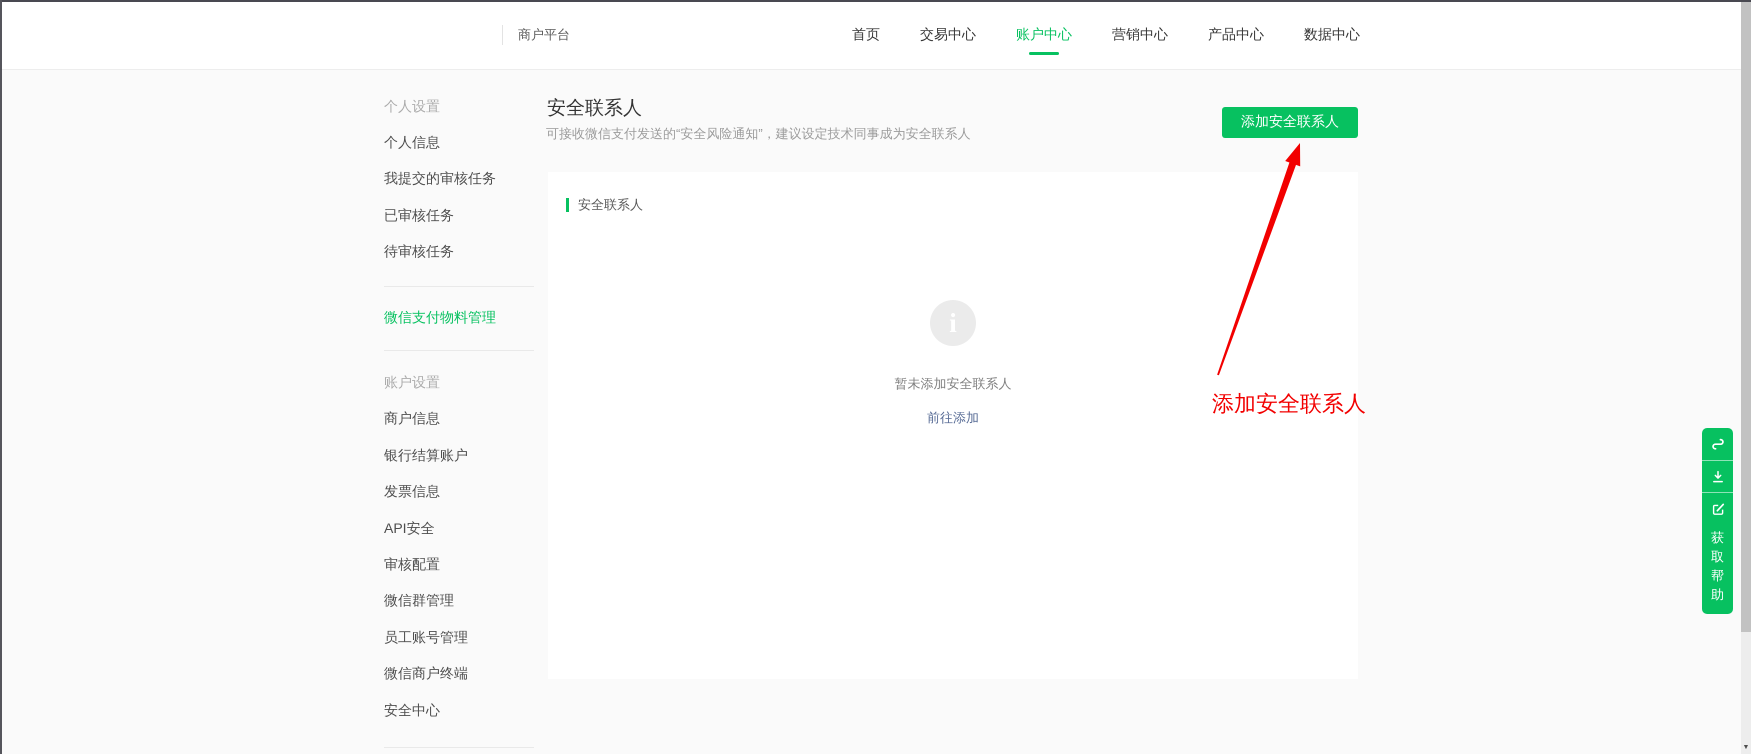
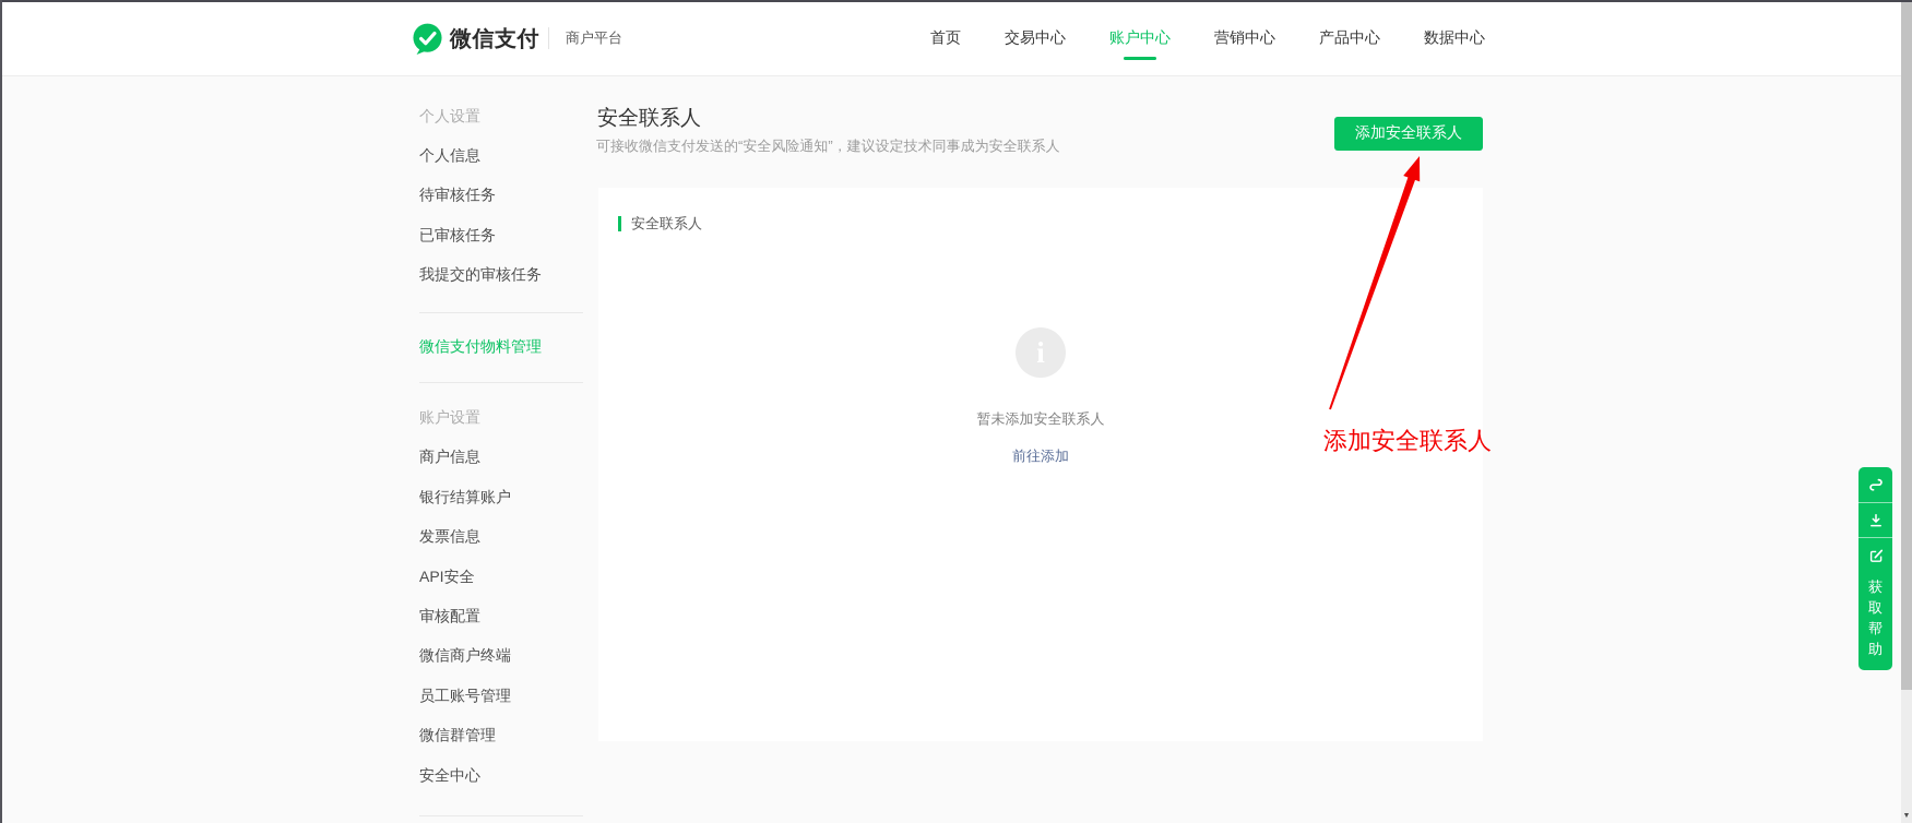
+ 微信支付
  商户平台
  首页
  交易中心
  账户中心
  营销中心
  产品中心
  数据中心
  个人设置
  个人信息
- 我提交的审核任务
+ 待审核任务
  已审核任务
- 待审核任务
+ 我提交的审核任务
  微信支付物料管理
  账户设置
  商户信息
  银行结算账户
  发票信息
  API安全
  审核配置
- 微信群管理
+ 微信商户终端
  员工账号管理
- 微信商户终端
+ 微信群管理
  安全中心
  安全联系人
  可接收微信支付发送的“安全风险通知”，建议设定技术同事成为安全联系人
  添加安全联系人
  安全联系人
  暂未添加安全联系人
  前往添加
  添加安全联系人
  获取帮助
